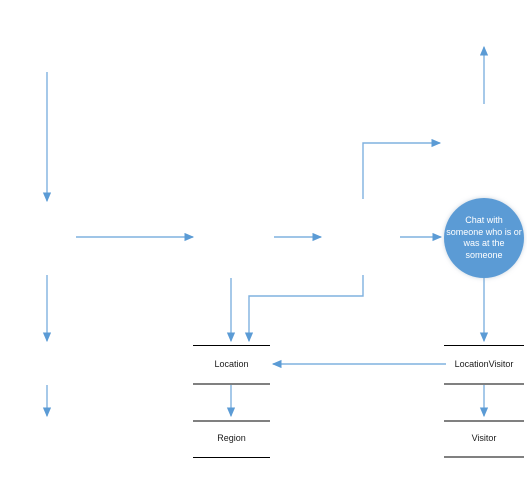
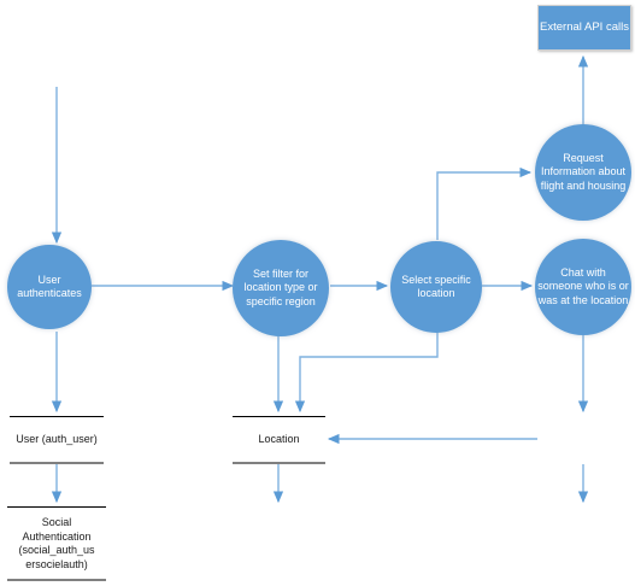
+ External API calls
+ User authenticates
+ Set filter for location type or specific region
+ Select specific location
+ Request Information about flight and housing
- Chat with someone who is or was at the someone
+ Chat with someone who is or was at the location
+ User (auth_user)
+ Social Authentication (social_auth_us ersocielauth)
  Location
- Region
- LocationVisitor
- Visitor
